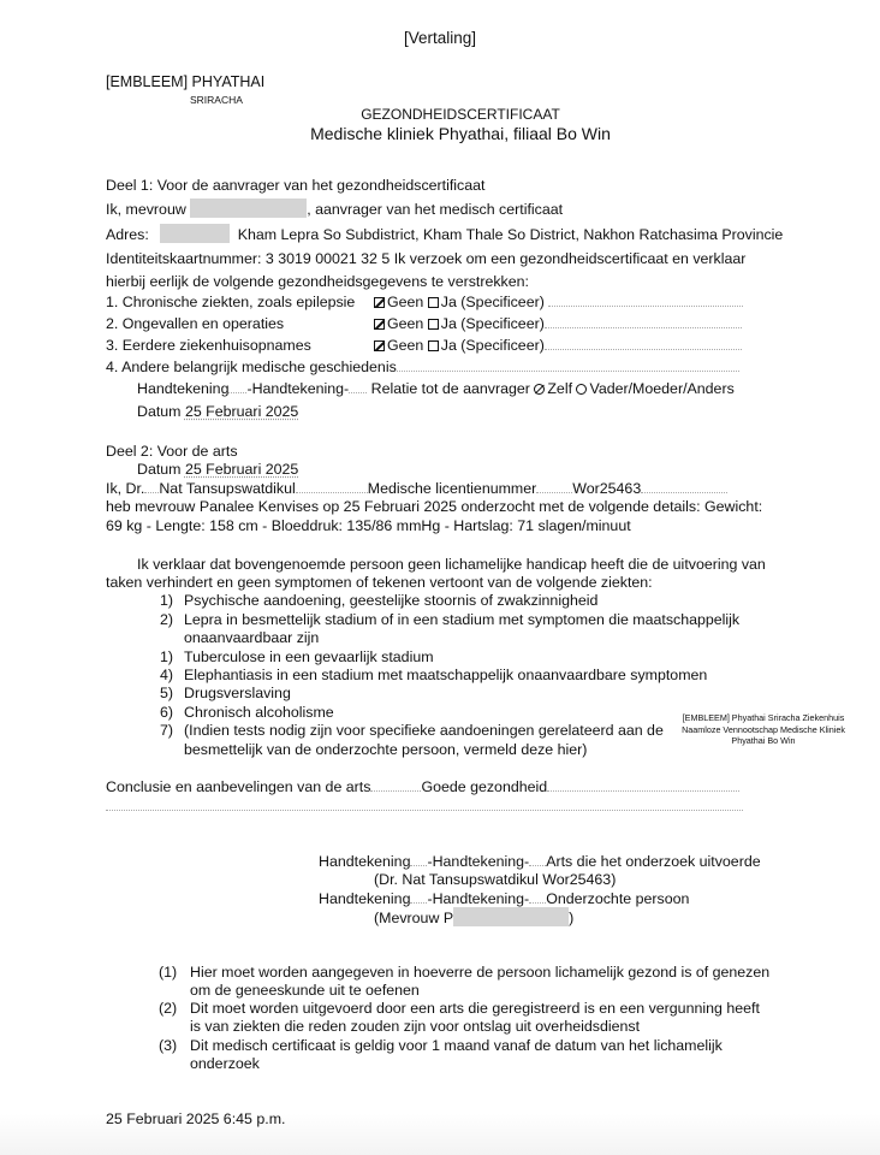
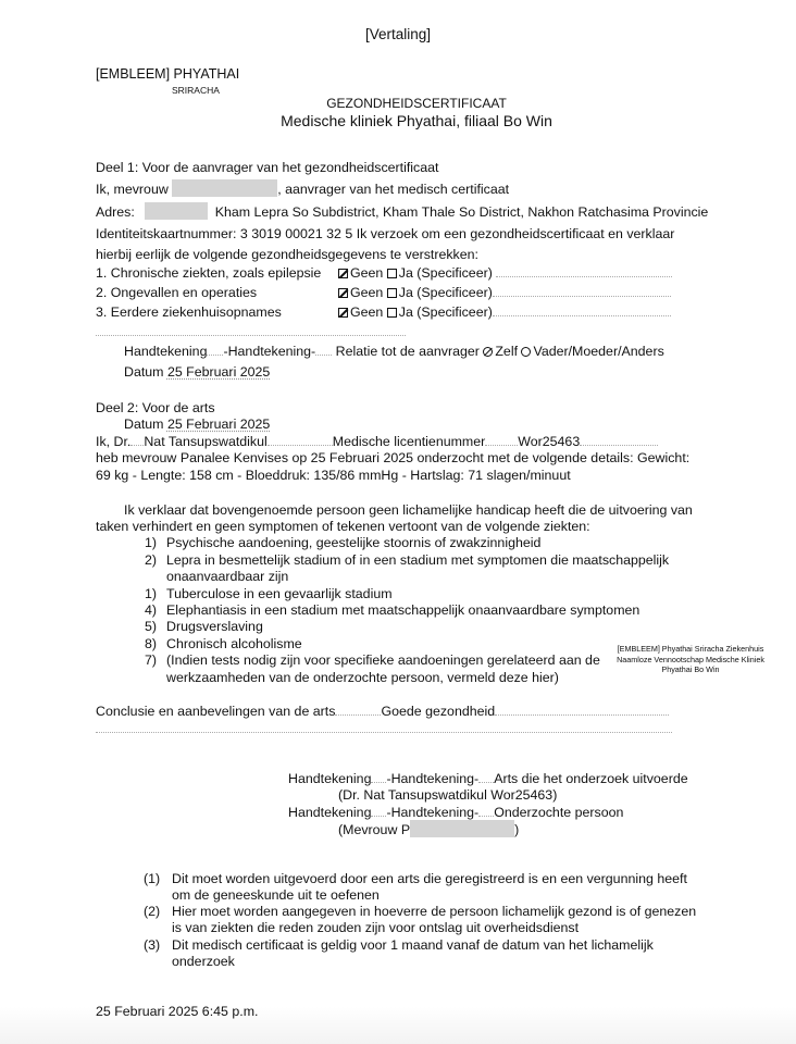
  [Vertaling]
  [EMBLEEM] PHYATHAI
  SRIRACHA
  GEZONDHEIDSCERTIFICAAT
  Medische kliniek Phyathai, filiaal Bo Win
  Deel 1: Voor de aanvrager van het gezondheidscertificaat
  Ik, mevrouw , aanvrager van het medisch certificaat
  Adres: Kham Lepra So Subdistrict, Kham Thale So District, Nakhon Ratchasima Provincie
  Identiteitskaartnummer: 3 3019 00021 32 5 Ik verzoek om een gezondheidscertificaat en verklaar
  hierbij eerlijk de volgende gezondheidsgegevens te verstrekken:
  1. Chronische ziekten, zoals epilepsie
  Geen Ja (Specificeer)
  2. Ongevallen en operaties
  Geen Ja (Specificeer)
  3. Eerdere ziekenhuisopnames
  Geen Ja (Specificeer)
- 4. Andere belangrijk medische geschiedenis
  Handtekening -Handtekening- Relatie tot de aanvrager Zelf Vader/Moeder/Anders
  Datum 25 Februari 2025
  Deel 2: Voor de arts
  Datum 25 Februari 2025
  Ik, Dr. Nat Tansupswatdikul Medische licentienummer Wor25463
  heb mevrouw Panalee Kenvises op 25 Februari 2025 onderzocht met de volgende details: Gewicht:
  69 kg - Lengte: 158 cm - Bloeddruk: 135/86 mmHg - Hartslag: 71 slagen/minuut
  Ik verklaar dat bovengenoemde persoon geen lichamelijke handicap heeft die de uitvoering van
  taken verhindert en geen symptomen of tekenen vertoont van de volgende ziekten:
  1) Psychische aandoening, geestelijke stoornis of zwakzinnigheid
  2) Lepra in besmettelijk stadium of in een stadium met symptomen die maatschappelijk
  onaanvaardbaar zijn
  1) Tuberculose in een gevaarlijk stadium
  4) Elephantiasis in een stadium met maatschappelijk onaanvaardbare symptomen
  5) Drugsverslaving
- 6) Chronisch alcoholisme
+ 8) Chronisch alcoholisme
  7) (Indien tests nodig zijn voor specifieke aandoeningen gerelateerd aan de
- besmettelijk van de onderzochte persoon, vermeld deze hier)
+ werkzaamheden van de onderzochte persoon, vermeld deze hier)
  [EMBLEEM] Phyathai Sriracha Ziekenhuis
  Naamloze Vennootschap Medische Kliniek
  Phyathai Bo Win
  Conclusie en aanbevelingen van de arts Goede gezondheid
  Handtekening -Handtekening- Arts die het onderzoek uitvoerde
  (Dr. Nat Tansupswatdikul Wor25463)
  Handtekening -Handtekening- Onderzochte persoon
  (Mevrouw P )
- (1) Hier moet worden aangegeven in hoeverre de persoon lichamelijk gezond is of genezen
+ (1) Dit moet worden uitgevoerd door een arts die geregistreerd is en een vergunning heeft
  om de geneeskunde uit te oefenen
- (2) Dit moet worden uitgevoerd door een arts die geregistreerd is en een vergunning heeft
+ (2) Hier moet worden aangegeven in hoeverre de persoon lichamelijk gezond is of genezen
  is van ziekten die reden zouden zijn voor ontslag uit overheidsdienst
  (3) Dit medisch certificaat is geldig voor 1 maand vanaf de datum van het lichamelijk
  onderzoek
  25 Februari 2025 6:45 p.m.
